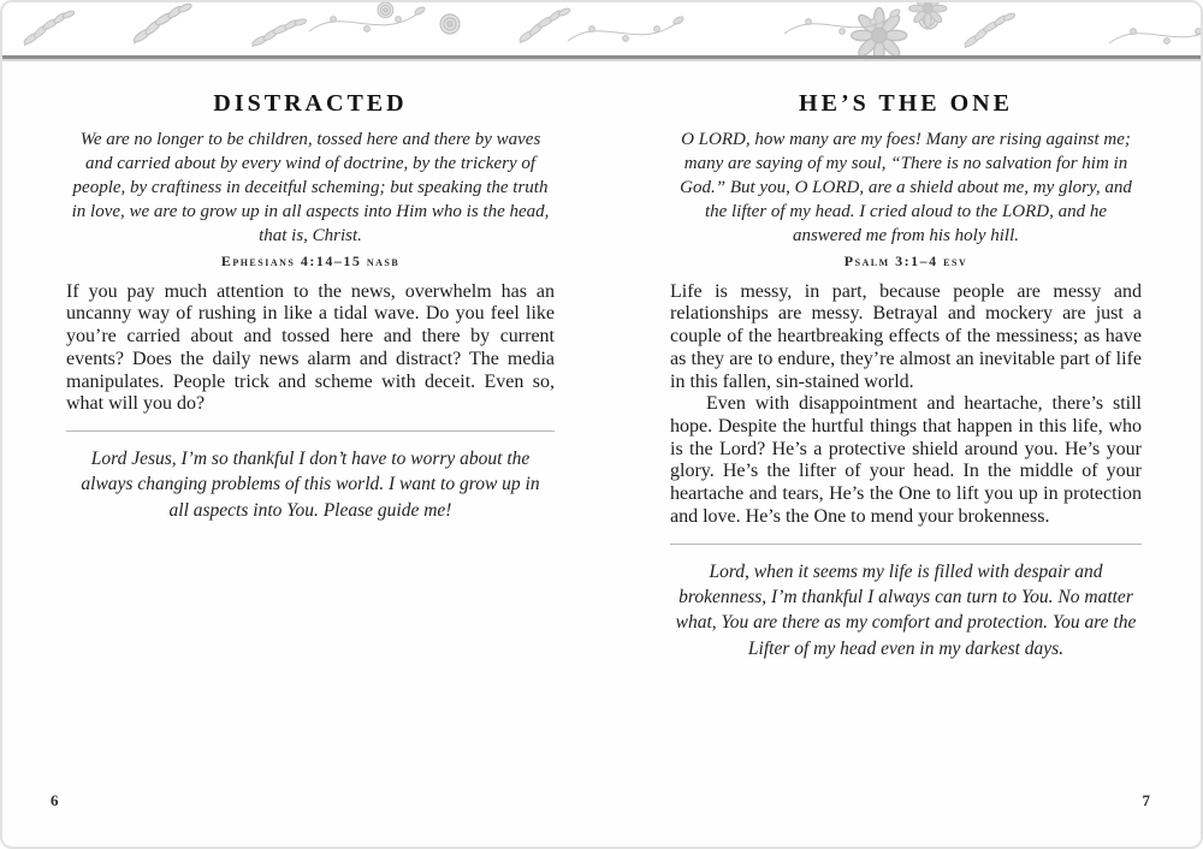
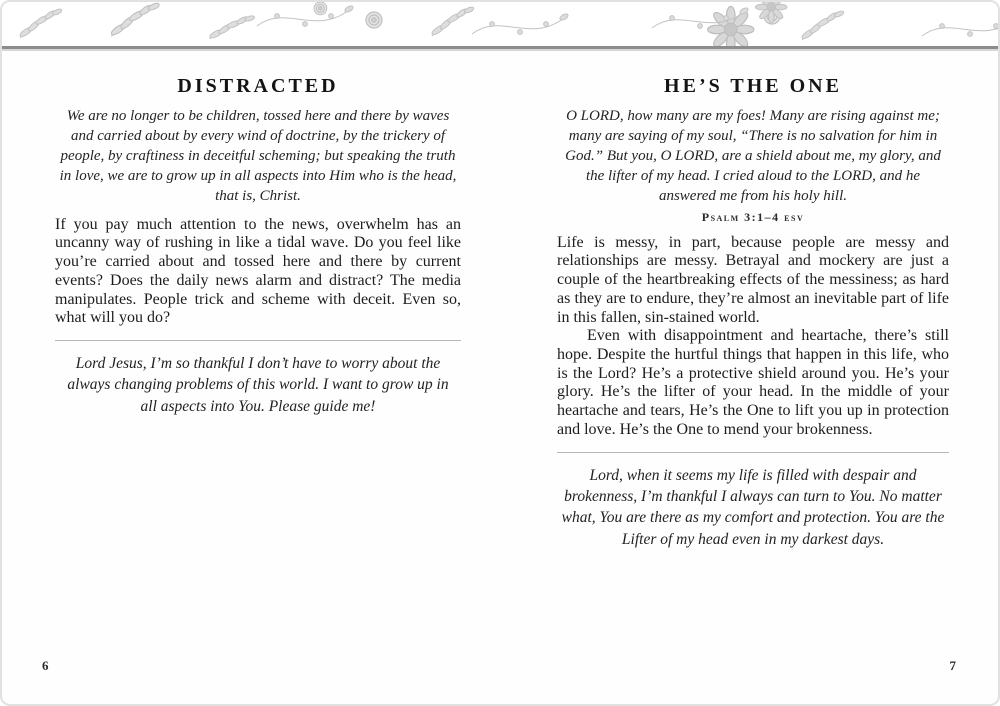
  DISTRACTED
  We are no longer to be children, tossed here and there by waves and carried about by every wind of doctrine, by the trickery of people, by craftiness in deceitful scheming; but speaking the truth in love, we are to grow up in all aspects into Him who is the head, that is, Christ.
- Ephesians 4:14–15 nasb
  If you pay much attention to the news, overwhelm has an uncanny way of rushing in like a tidal wave. Do you feel like you’re carried about and tossed here and there by current events? Does the daily news alarm and distract? The media manipulates. People trick and scheme with deceit. Even so, what will you do?
  Lord Jesus, I’m so thankful I don’t have to worry about the always changing problems of this world. I want to grow up in all aspects into You. Please guide me!
  HE’S THE ONE
  O LORD, how many are my foes! Many are rising against me; many are saying of my soul, “There is no salvation for him in God.” But you, O LORD, are a shield about me, my glory, and the lifter of my head. I cried aloud to the LORD, and he answered me from his holy hill.
  Psalm 3:1–4 esv
- Life is messy, in part, because people are messy and relationships are messy. Betrayal and mockery are just a couple of the heartbreaking effects of the messiness; as have as they are to endure, they’re almost an inevitable part of life in this fallen, sin-stained world.
+ Life is messy, in part, because people are messy and relationships are messy. Betrayal and mockery are just a couple of the heartbreaking effects of the messiness; as hard as they are to endure, they’re almost an inevitable part of life in this fallen, sin-stained world.
  Even with disappointment and heartache, there’s still hope. Despite the hurtful things that happen in this life, who is the Lord? He’s a protective shield around you. He’s your glory. He’s the lifter of your head. In the middle of your heartache and tears, He’s the One to lift you up in protection and love. He’s the One to mend your brokenness.
  Lord, when it seems my life is filled with despair and brokenness, I’m thankful I always can turn to You. No matter what, You are there as my comfort and protection. You are the Lifter of my head even in my darkest days.
  6
  7
